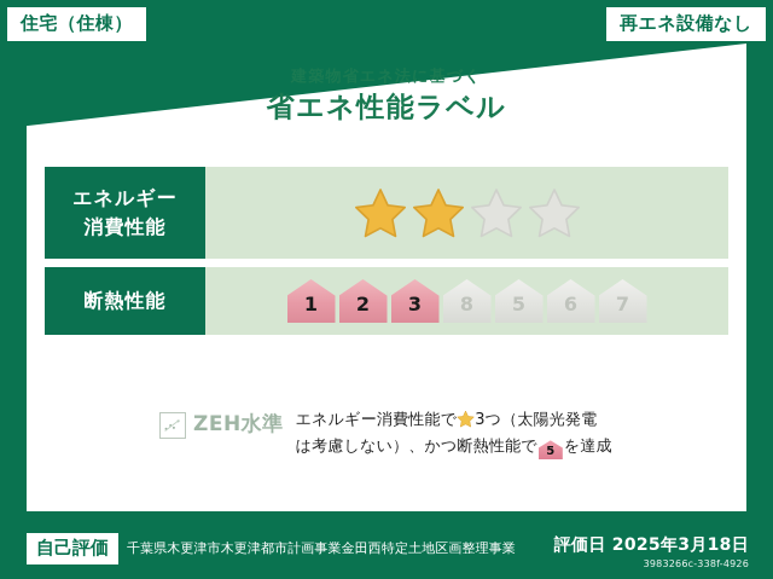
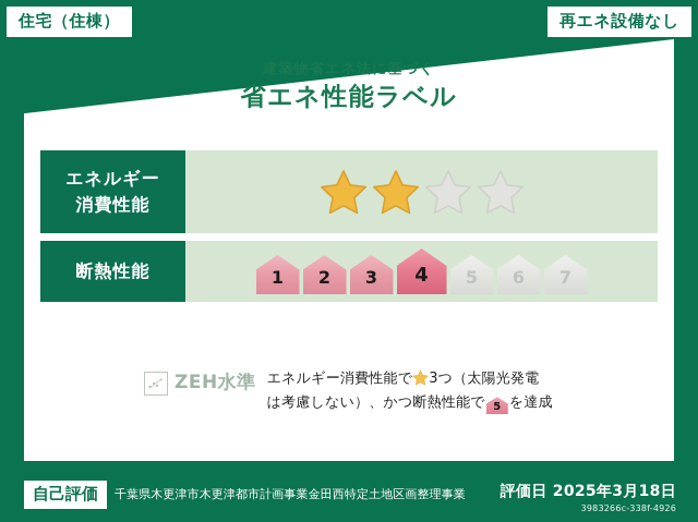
  住宅（住棟）
  再エネ設備なし
  建築物省エネ法に基づく
  省エネ性能ラベル
  エネルギー
  消費性能
  断熱性能
  1
  2
  3
- 8
+ 4
  5
  6
  7
  ZEH水準
  エネルギー消費性能で 3つ（太陽光発電
  は考慮しない）、かつ断熱性能で
  5
  を達成
  自己評価
  千葉県木更津市木更津都市計画事業金田西特定土地区画整理事業
  評価日 2025年3月18日
  3983266c-338f-4926
